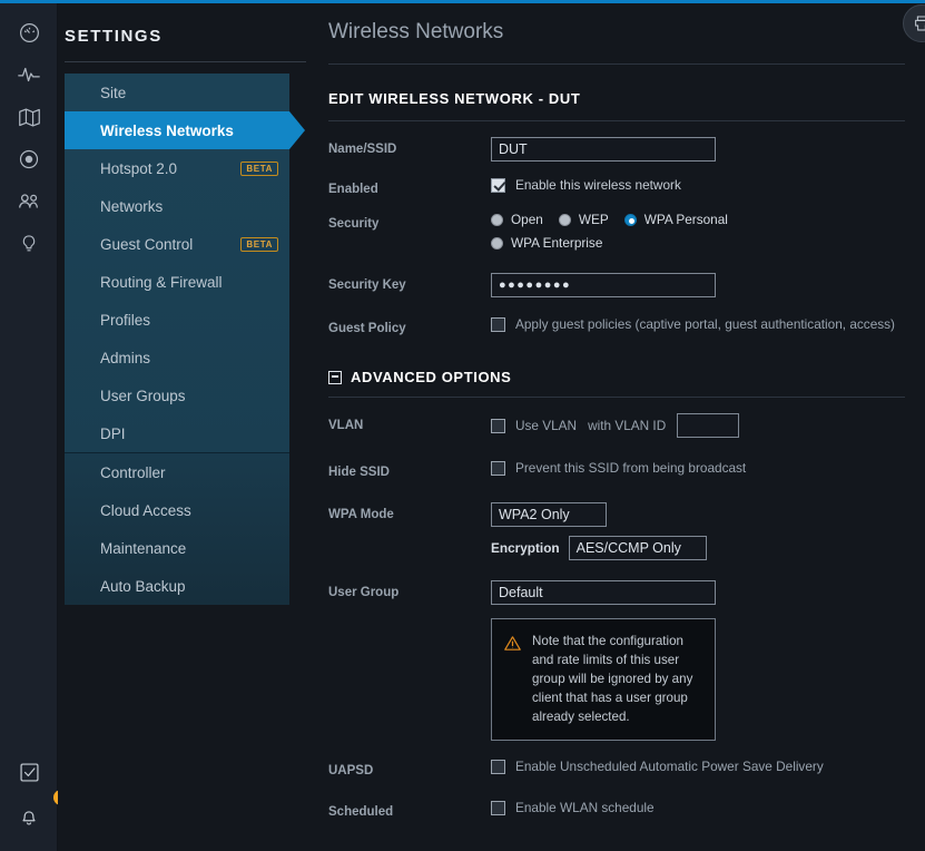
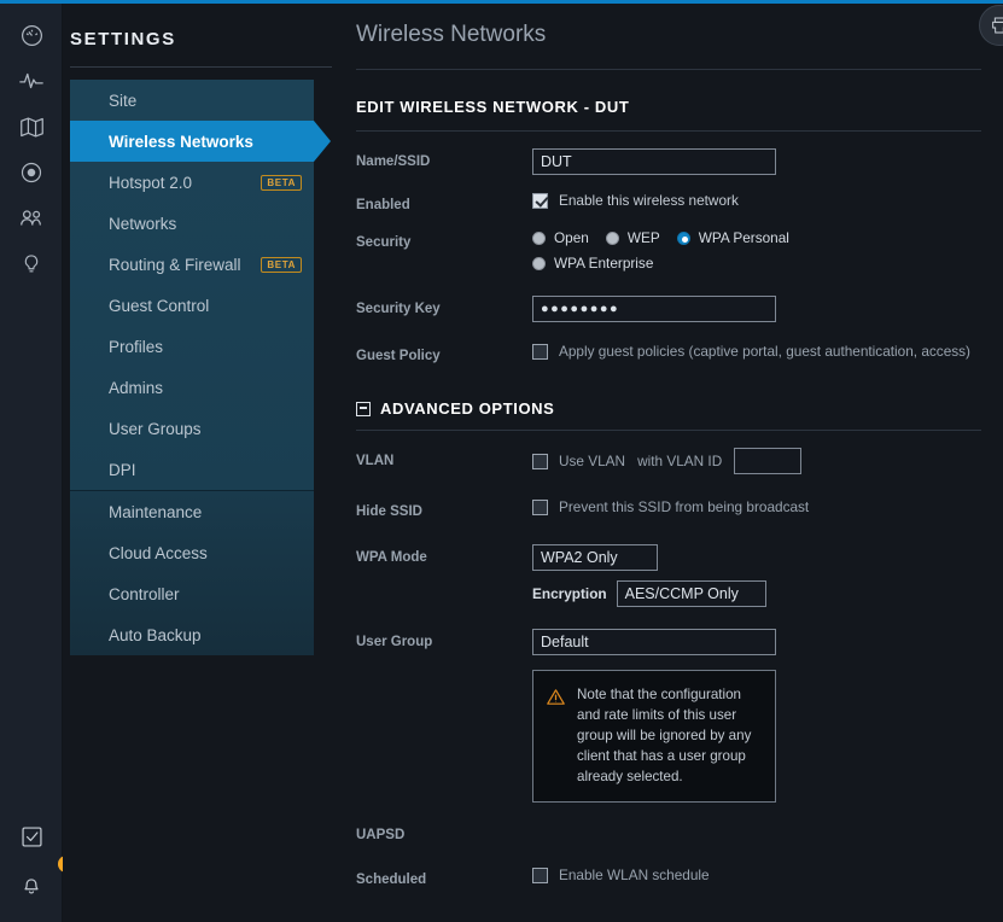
  SETTINGS
  Site
  Wireless Networks
  Hotspot 2.0
  BETA
  Networks
- Guest Control
+ Routing & Firewall
  BETA
- Routing & Firewall
+ Guest Control
  Profiles
  Admins
  User Groups
  DPI
- Controller
+ Maintenance
  Cloud Access
- Maintenance
+ Controller
  Auto Backup
  Wireless Networks
  EDIT WIRELESS NETWORK - DUT
  Name/SSID
  DUT
  Enabled
  Enable this wireless network
  Security
  Open
  WEP
  WPA Personal
  WPA Enterprise
  Security Key
  ●●●●●●●●
  Guest Policy
  Apply guest policies (captive portal, guest authentication, access)
  ADVANCED OPTIONS
  VLAN
  Use VLAN
  with VLAN ID
  Hide SSID
  Prevent this SSID from being broadcast
  WPA Mode
  WPA2 Only
  Encryption
  AES/CCMP Only
  User Group
  Default
  Note that the configuration and rate limits of this user group will be ignored by any client that has a user group already selected.
  UAPSD
- Enable Unscheduled Automatic Power Save Delivery
  Scheduled
  Enable WLAN schedule
